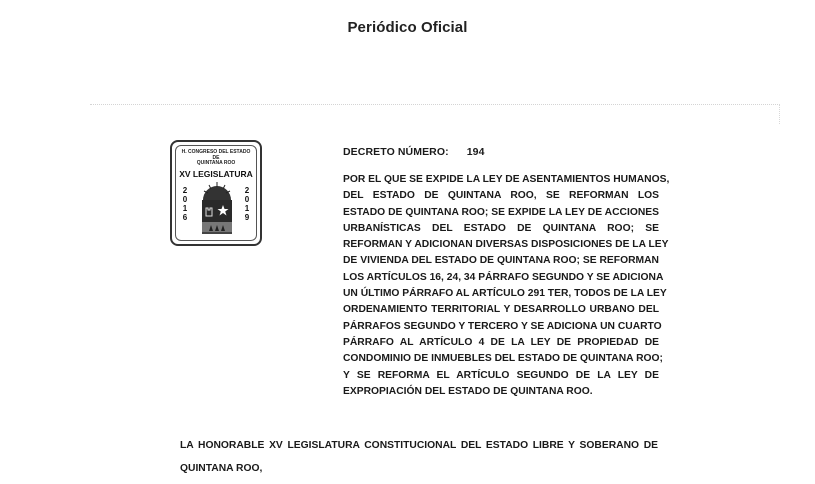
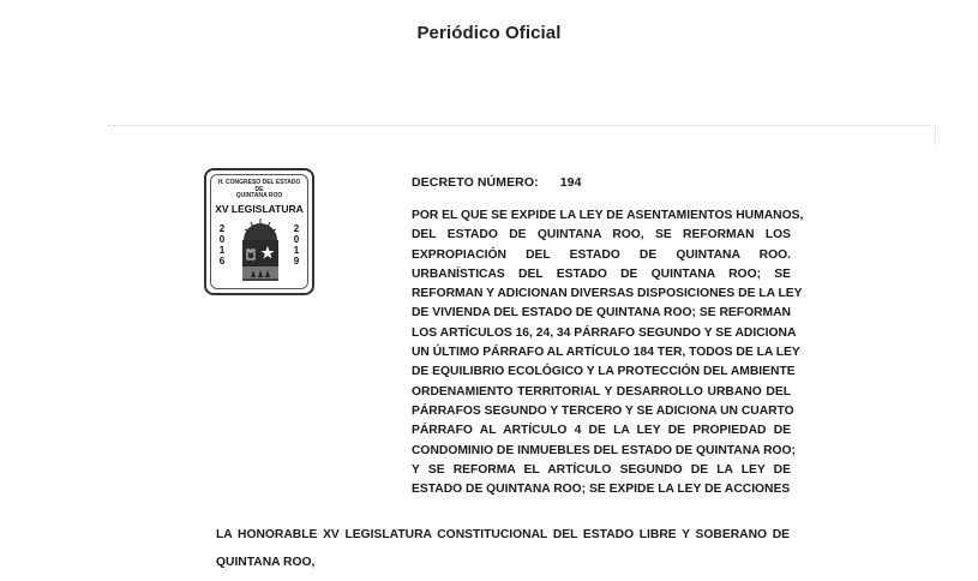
  Periódico Oficial
  XV LEGISLATURA
  2
  0
  1
  6
  2
  0
  1
  9
  DECRETO NÚMERO: 194
  POR EL QUE SE EXPIDE LA LEY DE ASENTAMIENTOS HUMANOS,
  DEL ESTADO DE QUINTANA ROO, SE REFORMAN LOS
- ESTADO DE QUINTANA ROO; SE EXPIDE LA LEY DE ACCIONES
+ EXPROPIACIÓN DEL ESTADO DE QUINTANA ROO.
  URBANÍSTICAS DEL ESTADO DE QUINTANA ROO; SE
  REFORMAN Y ADICIONAN DIVERSAS DISPOSICIONES DE LA LEY
  DE VIVIENDA DEL ESTADO DE QUINTANA ROO; SE REFORMAN
  LOS ARTÍCULOS 16, 24, 34 PÁRRAFO SEGUNDO Y SE ADICIONA
- UN ÚLTIMO PÁRRAFO AL ARTÍCULO 291 TER, TODOS DE LA LEY
+ UN ÚLTIMO PÁRRAFO AL ARTÍCULO 184 TER, TODOS DE LA LEY
+ DE EQUILIBRIO ECOLÓGICO Y LA PROTECCIÓN DEL AMBIENTE
  ORDENAMIENTO TERRITORIAL Y DESARROLLO URBANO DEL
  PÁRRAFOS SEGUNDO Y TERCERO Y SE ADICIONA UN CUARTO
  PÁRRAFO AL ARTÍCULO 4 DE LA LEY DE PROPIEDAD DE
  CONDOMINIO DE INMUEBLES DEL ESTADO DE QUINTANA ROO;
  Y SE REFORMA EL ARTÍCULO SEGUNDO DE LA LEY DE
- EXPROPIACIÓN DEL ESTADO DE QUINTANA ROO.
+ ESTADO DE QUINTANA ROO; SE EXPIDE LA LEY DE ACCIONES
  LA HONORABLE XV LEGISLATURA CONSTITUCIONAL DEL ESTADO LIBRE Y SOBERANO DE
  QUINTANA ROO,
